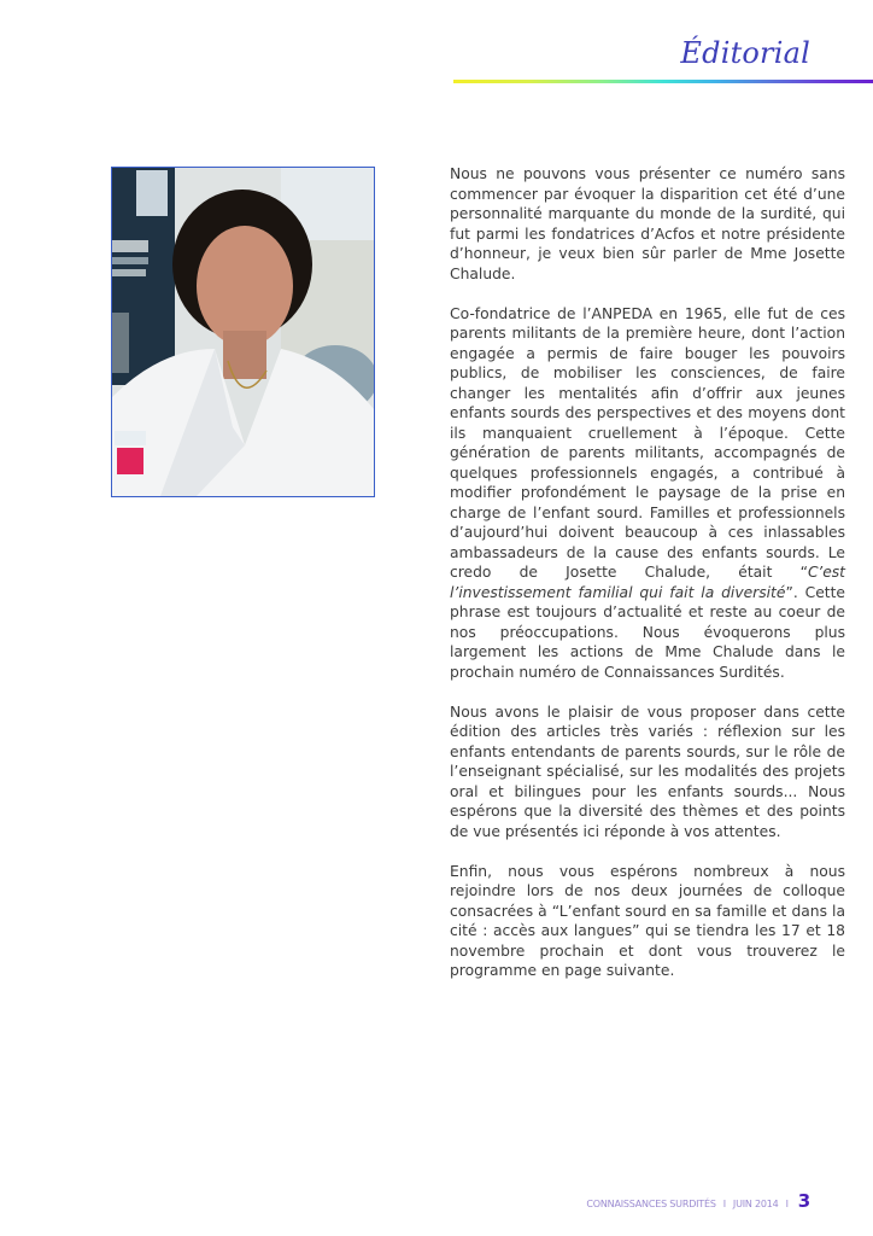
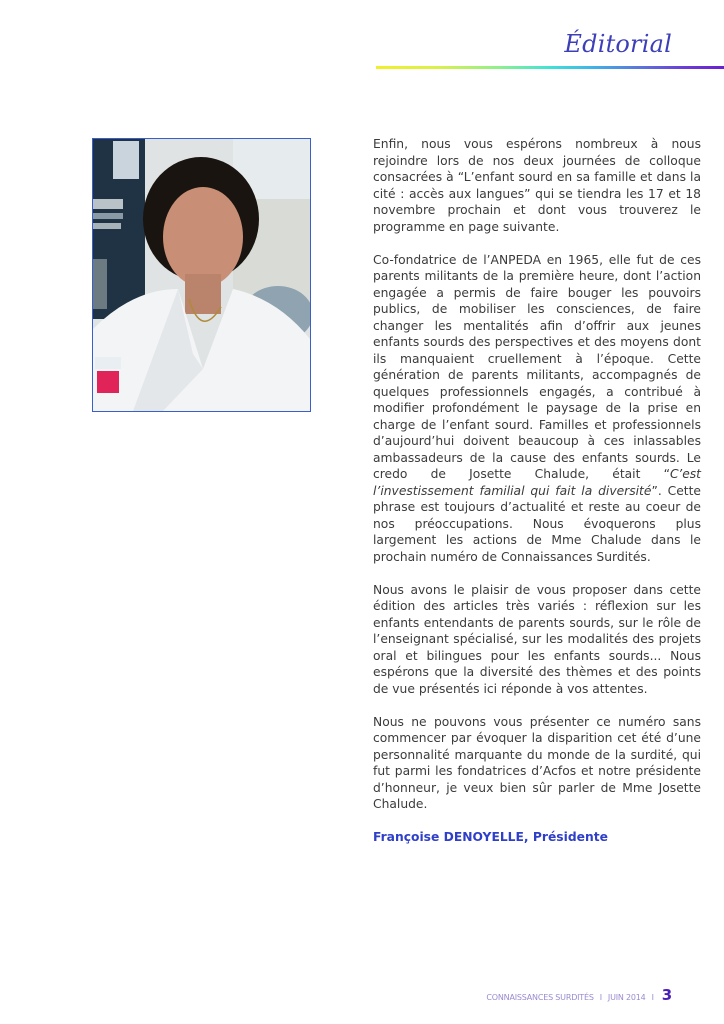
  Éditorial
- Nous ne pouvons vous présenter ce numéro sans commencer par évoquer la disparition cet été d’une personnalité marquante du monde de la surdité, qui fut parmi les fondatrices d’Acfos et notre présidente d’honneur, je veux bien sûr parler de Mme Josette Chalude.
+ Enfin, nous vous espérons nombreux à nous rejoindre lors de nos deux journées de colloque consacrées à “L’enfant sourd en sa famille et dans la cité : accès aux langues” qui se tiendra les 17 et 18 novembre prochain et dont vous trouverez le programme en page suivante.
  Co-fondatrice de l’ANPEDA en 1965, elle fut de ces parents militants de la première heure, dont l’action engagée a permis de faire bouger les pouvoirs publics, de mobiliser les consciences, de faire changer les mentalités afin d’offrir aux jeunes enfants sourds des perspectives et des moyens dont ils manquaient cruellement à l’époque. Cette génération de parents militants, accompagnés de quelques professionnels engagés, a contribué à modifier profondément le paysage de la prise en charge de l’enfant sourd. Familles et professionnels d’aujourd’hui doivent beaucoup à ces inlassables ambassadeurs de la cause des enfants sourds. Le credo de Josette Chalude, était “C’est l’investissement familial qui fait la diversité”. Cette phrase est toujours d’actualité et reste au coeur de nos préoccupations. Nous évoquerons plus largement les actions de Mme Chalude dans le prochain numéro de Connaissances Surdités.
  Nous avons le plaisir de vous proposer dans cette édition des articles très variés : réflexion sur les enfants entendants de parents sourds, sur le rôle de l’enseignant spécialisé, sur les modalités des projets oral et bilingues pour les enfants sourds... Nous espérons que la diversité des thèmes et des points de vue présentés ici réponde à vos attentes.
- Enfin, nous vous espérons nombreux à nous rejoindre lors de nos deux journées de colloque consacrées à “L’enfant sourd en sa famille et dans la cité : accès aux langues” qui se tiendra les 17 et 18 novembre prochain et dont vous trouverez le programme en page suivante.
+ Nous ne pouvons vous présenter ce numéro sans commencer par évoquer la disparition cet été d’une personnalité marquante du monde de la surdité, qui fut parmi les fondatrices d’Acfos et notre présidente d’honneur, je veux bien sûr parler de Mme Josette Chalude.
+ Françoise DENOYELLE, Présidente
  CONNAISSANCES SURDITÉS
  I
  JUIN 2014
  I
  3
